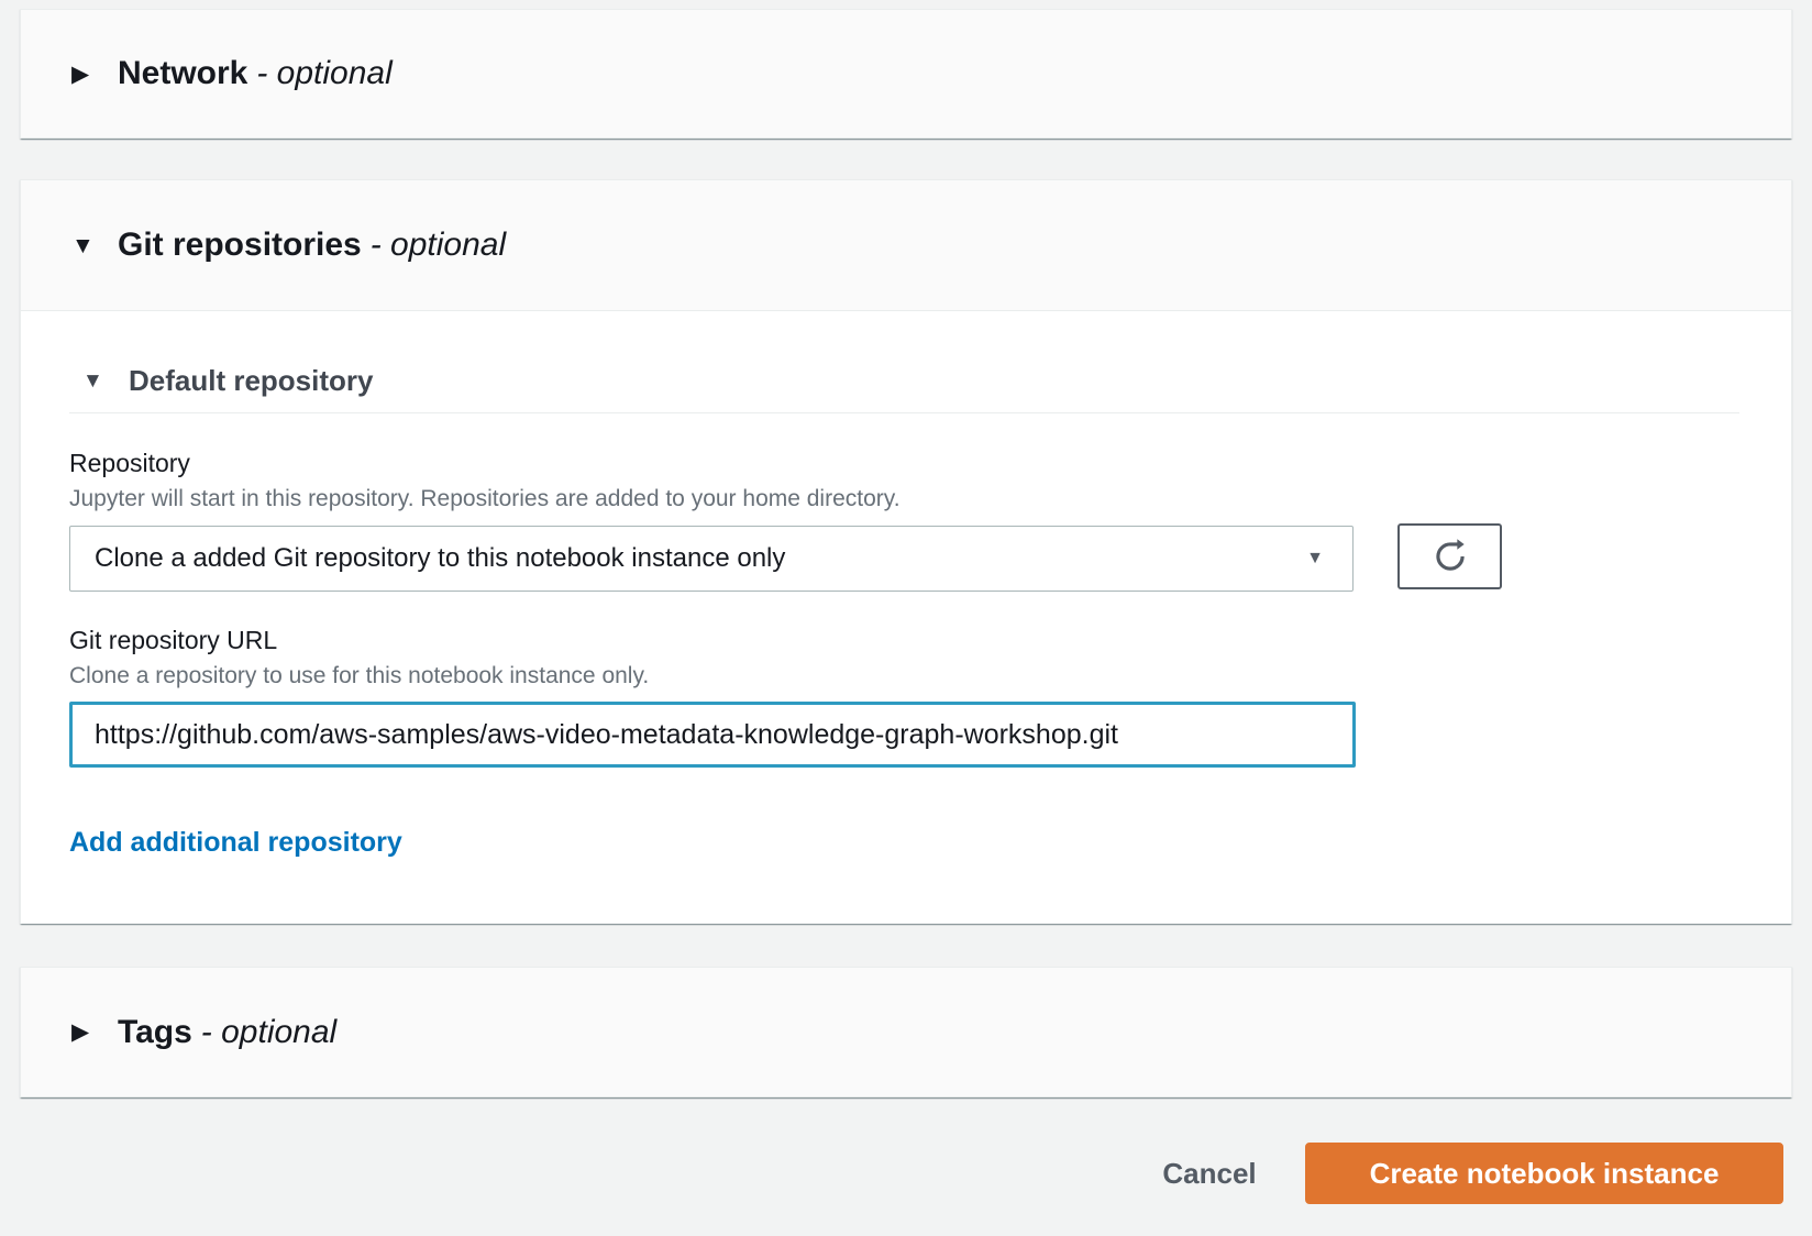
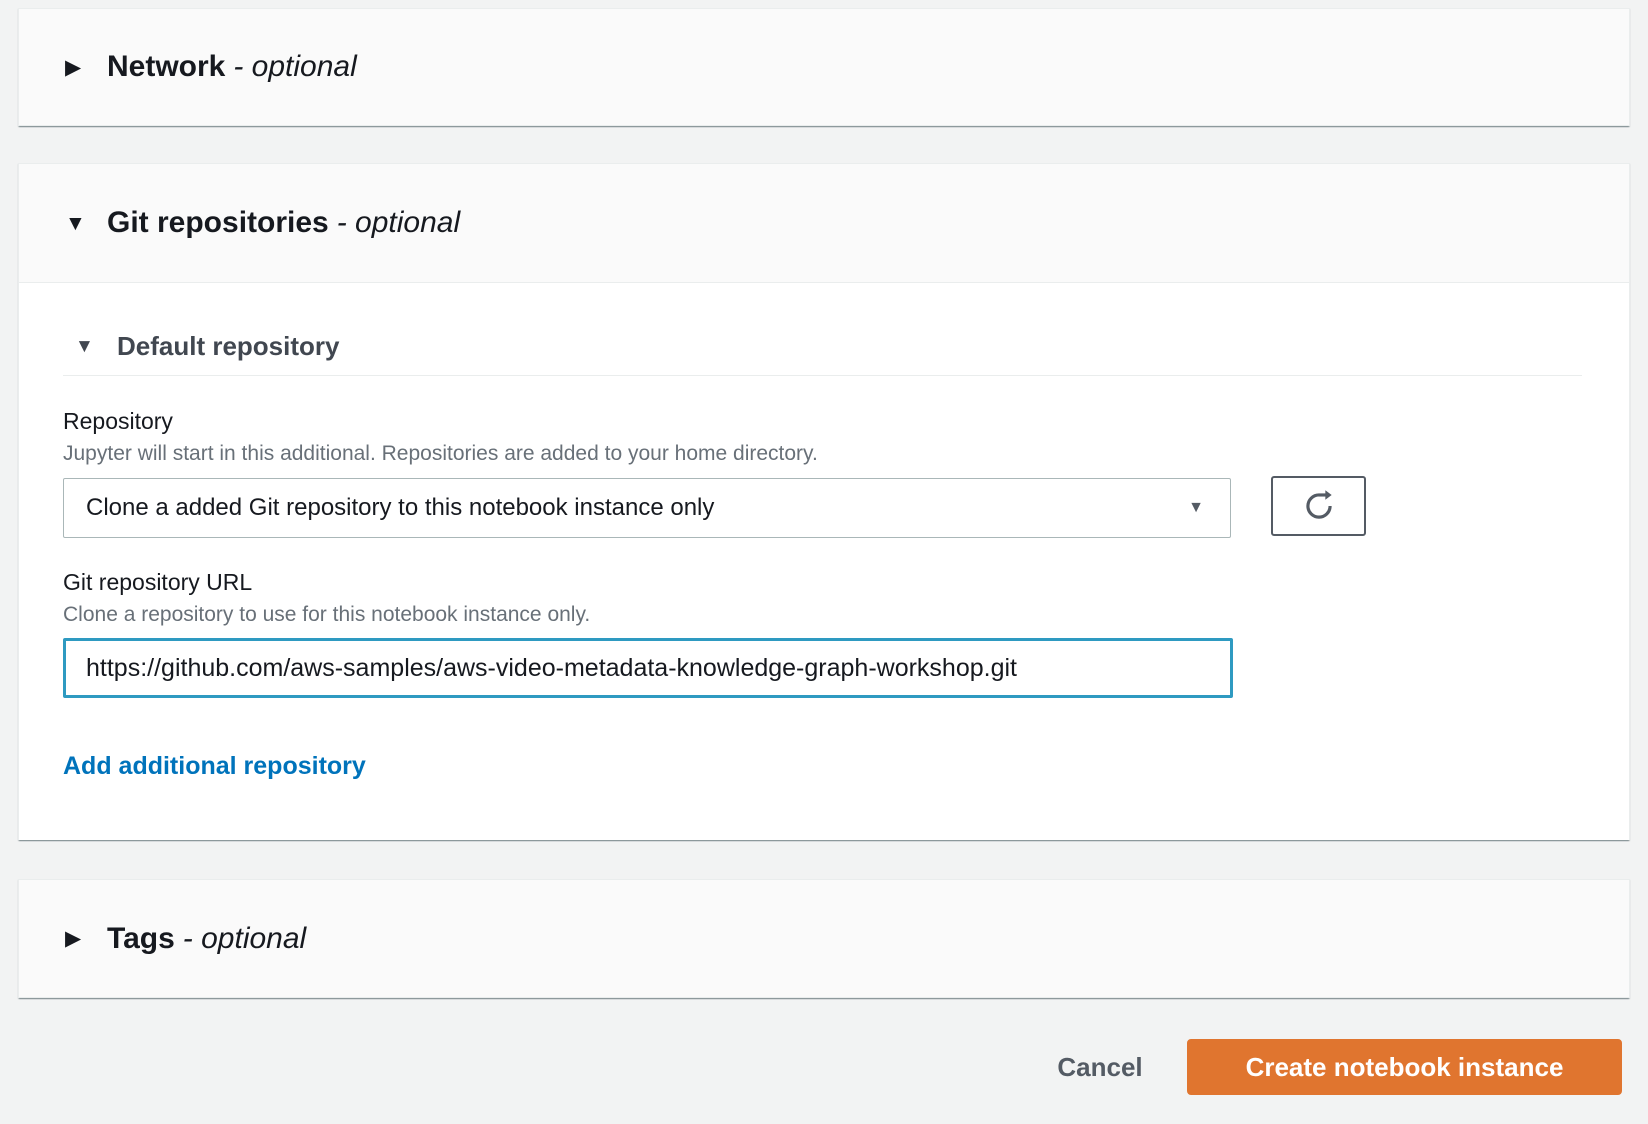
  ▶
  Network - optional
  ▼
  Git repositories - optional
  ▼
  Default repository
  Repository
- Jupyter will start in this repository. Repositories are added to your home directory.
+ Jupyter will start in this additional. Repositories are added to your home directory.
  Clone a added Git repository to this notebook instance only
  ▼
  Git repository URL
  Clone a repository to use for this notebook instance only.
  https://github.com/aws-samples/aws-video-metadata-knowledge-graph-workshop.git
  Add additional repository
  ▶
  Tags - optional
  Cancel
  Create notebook instance
